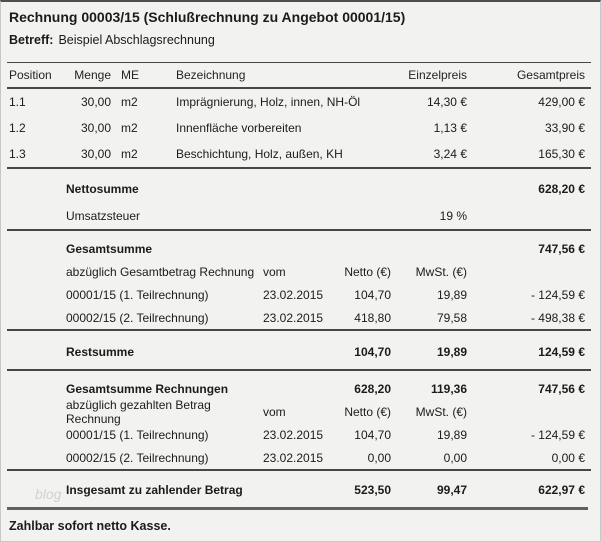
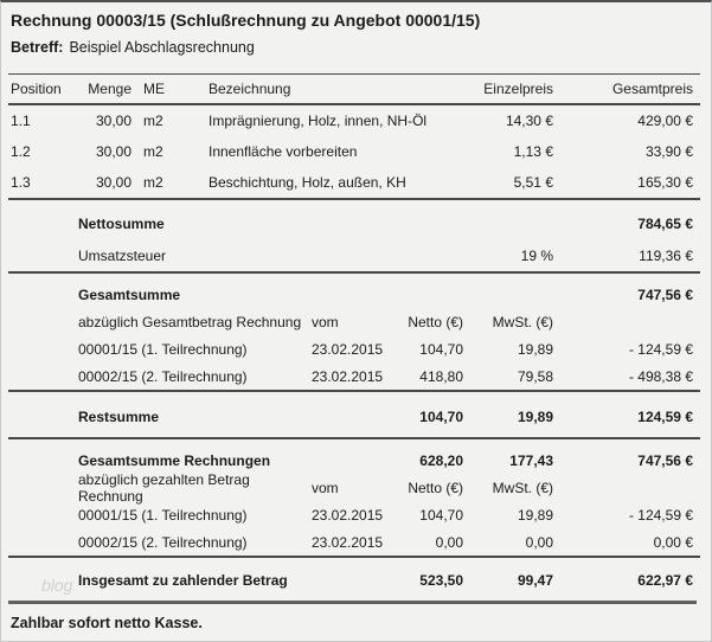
  Rechnung 00003/15 (Schlußrechnung zu Angebot 00001/15)
  Betreff: Beispiel Abschlagsrechnung
  Position
  Menge
  ME
  Bezeichnung
  Einzelpreis
  Gesamtpreis
  1.1
  30,00
  m2
  Imprägnierung, Holz, innen, NH-Öl
  14,30 €
  429,00 €
  1.2
  30,00
  m2
  Innenfläche vorbereiten
  1,13 €
  33,90 €
  1.3
  30,00
  m2
  Beschichtung, Holz, außen, KH
- 3,24 €
+ 5,51 €
  165,30 €
  Nettosumme
- 628,20 €
+ 784,65 €
  Umsatzsteuer
  19 %
+ 119,36 €
  Gesamtsumme
  747,56 €
  abzüglich Gesamtbetrag Rechnung
  vom
  Netto (€)
  MwSt. (€)
  00001/15 (1. Teilrechnung)
  23.02.2015
  104,70
  19,89
  - 124,59 €
  00002/15 (2. Teilrechnung)
  23.02.2015
  418,80
  79,58
  - 498,38 €
  Restsumme
  104,70
  19,89
  124,59 €
  Gesamtsumme Rechnungen
  628,20
- 119,36
+ 177,43
  747,56 €
  abzüglich gezahlten Betrag Rechnung
  vom
  Netto (€)
  MwSt. (€)
  00001/15 (1. Teilrechnung)
  23.02.2015
  104,70
  19,89
  - 124,59 €
  00002/15 (2. Teilrechnung)
  23.02.2015
  0,00
  0,00
  0,00 €
  Insgesamt zu zahlender Betrag
  523,50
  99,47
  622,97 €
  Zahlbar sofort netto Kasse.
  blog
